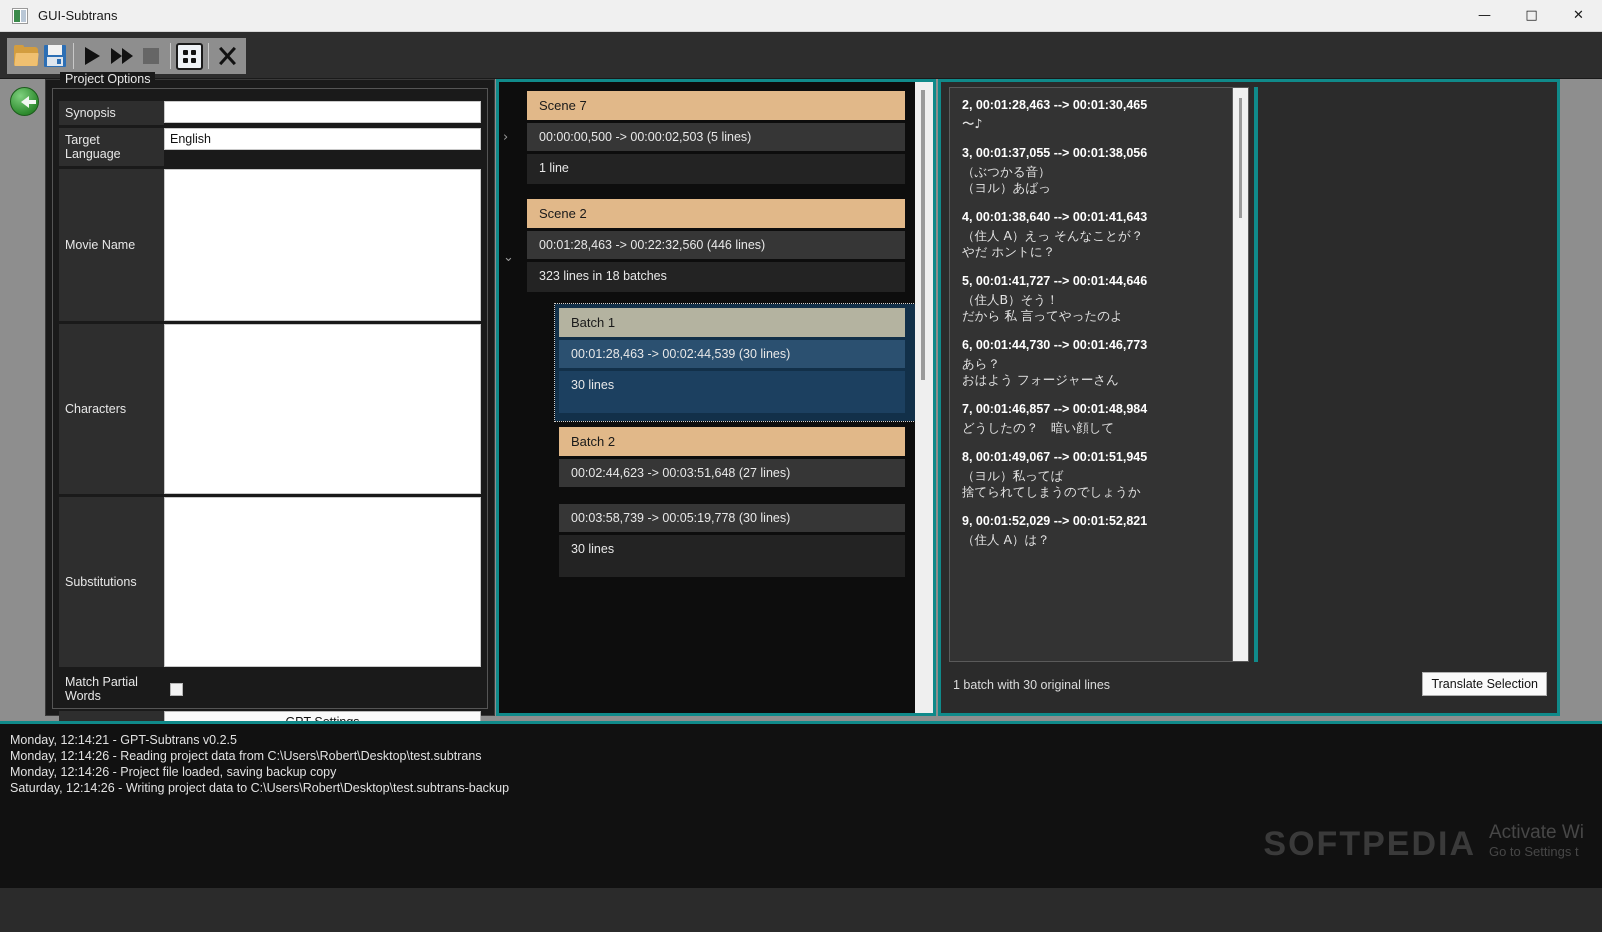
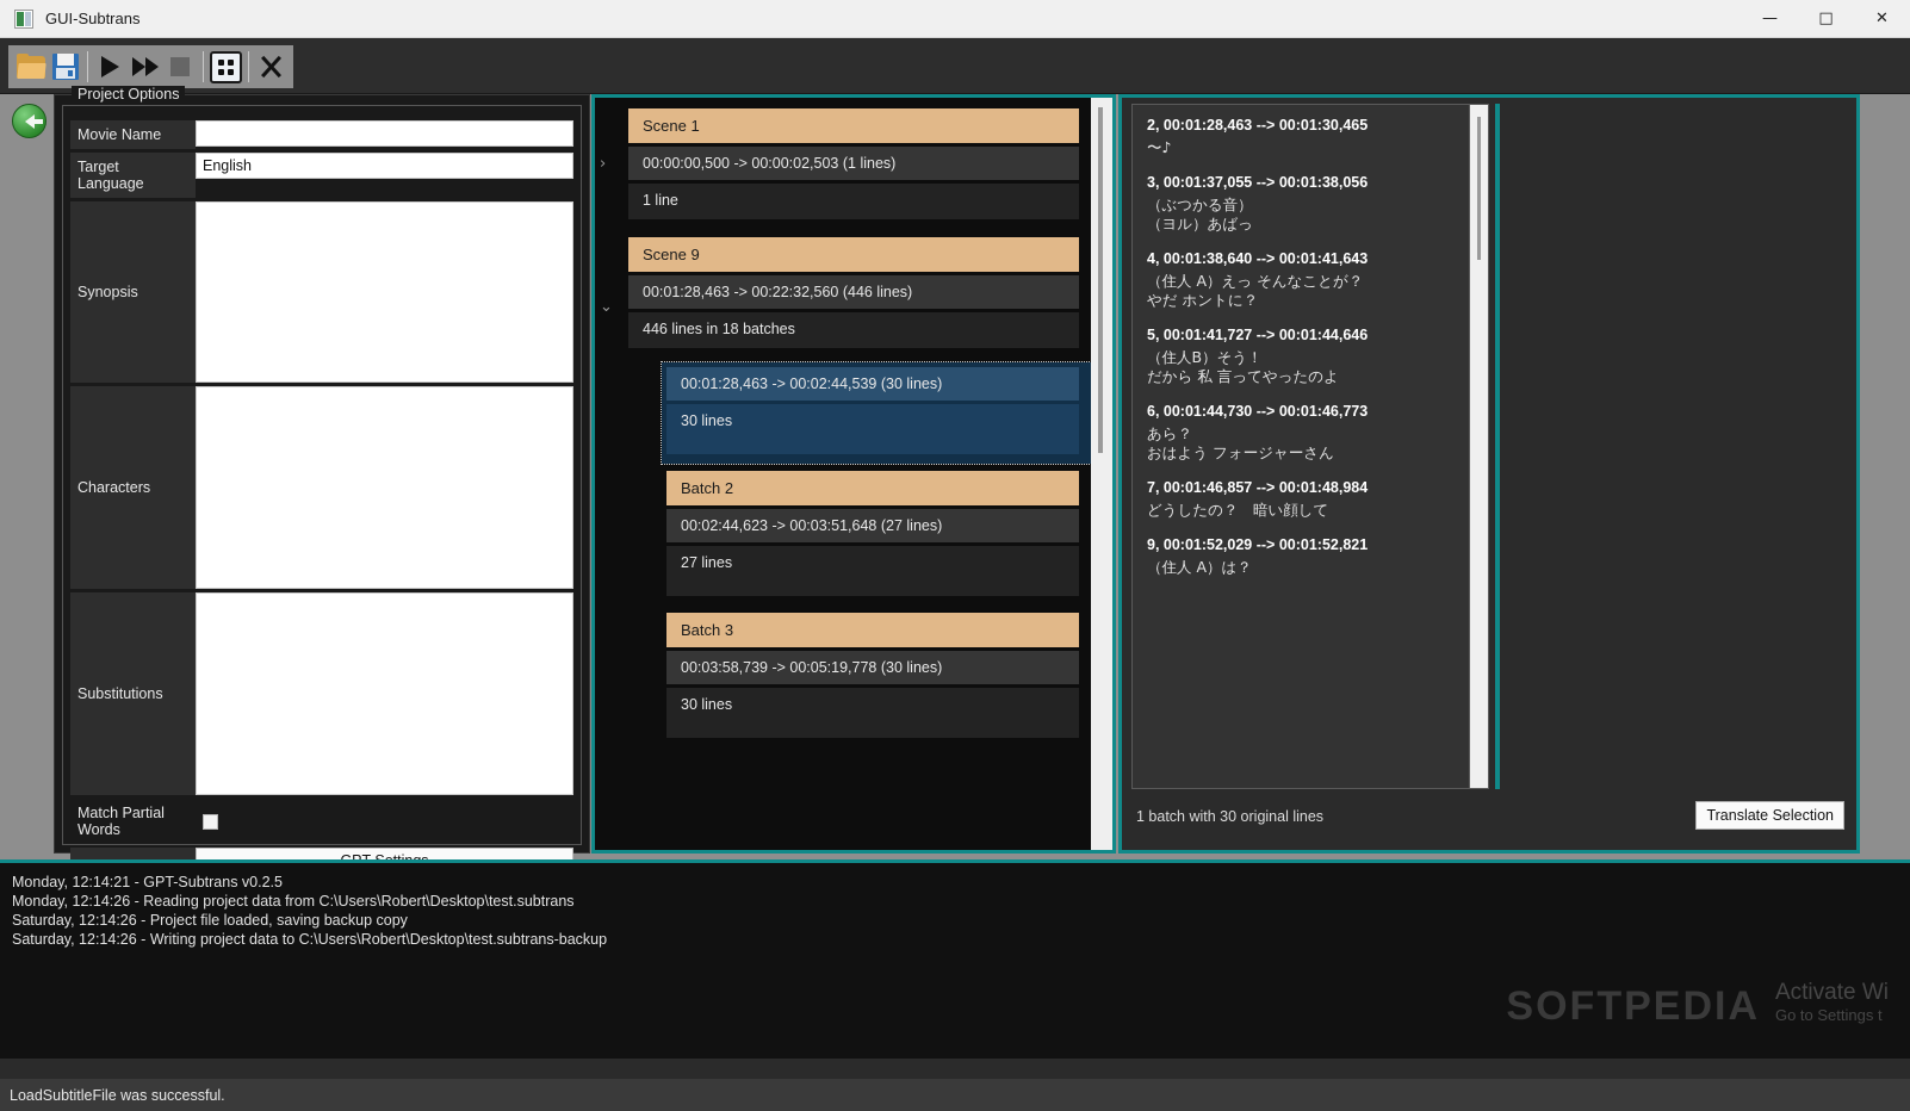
  GUI-Subtrans
  —
  □
  ✕
  Project Options
- Synopsis
+ Movie Name
  Target Language
  English
- Movie Name
+ Synopsis
  Characters
  Substitutions
  Match Partial Words
  ›
  ⌄
- Scene 7
+ Scene 1
- 00:00:00,500 -> 00:00:02,503 (5 lines)
+ 00:00:00,500 -> 00:00:02,503 (1 lines)
  1 line
- Scene 2
+ Scene 9
  00:01:28,463 -> 00:22:32,560 (446 lines)
- 323 lines in 18 batches
+ 446 lines in 18 batches
- Batch 1
  00:01:28,463 -> 00:02:44,539 (30 lines)
  30 lines
  Batch 2
  00:02:44,623 -> 00:03:51,648 (27 lines)
+ 27 lines
+ Batch 3
  00:03:58,739 -> 00:05:19,778 (30 lines)
  30 lines
  2, 00:01:28,463 --> 00:01:30,465
  〜♪
  3, 00:01:37,055 --> 00:01:38,056
  （ぶつかる音）
  （ヨル）あばっ
  4, 00:01:38,640 --> 00:01:41,643
  （住人 A）えっ そんなことが？
  やだ ホントに？
  5, 00:01:41,727 --> 00:01:44,646
  （住人B）そう！
  だから 私 言ってやったのよ
  6, 00:01:44,730 --> 00:01:46,773
  あら？
  おはよう フォージャーさん
  7, 00:01:46,857 --> 00:01:48,984
  どうしたの？ 暗い顔して
- 8, 00:01:49,067 --> 00:01:51,945
- （ヨル）私ってば
- 捨てられてしまうのでしょうか
  9, 00:01:52,029 --> 00:01:52,821
  （住人 A）は？
  1 batch with 30 original lines
  Translate Selection
  Monday, 12:14:21 - GPT-Subtrans v0.2.5
  Monday, 12:14:26 - Reading project data from C:\Users\Robert\Desktop\test.subtrans
- Monday, 12:14:26 - Project file loaded, saving backup copy
+ Saturday, 12:14:26 - Project file loaded, saving backup copy
  Saturday, 12:14:26 - Writing project data to C:\Users\Robert\Desktop\test.subtrans-backup
  SOFTPEDIA
  Activate Wi
  Go to Settings t
+ LoadSubtitleFile was successful.
